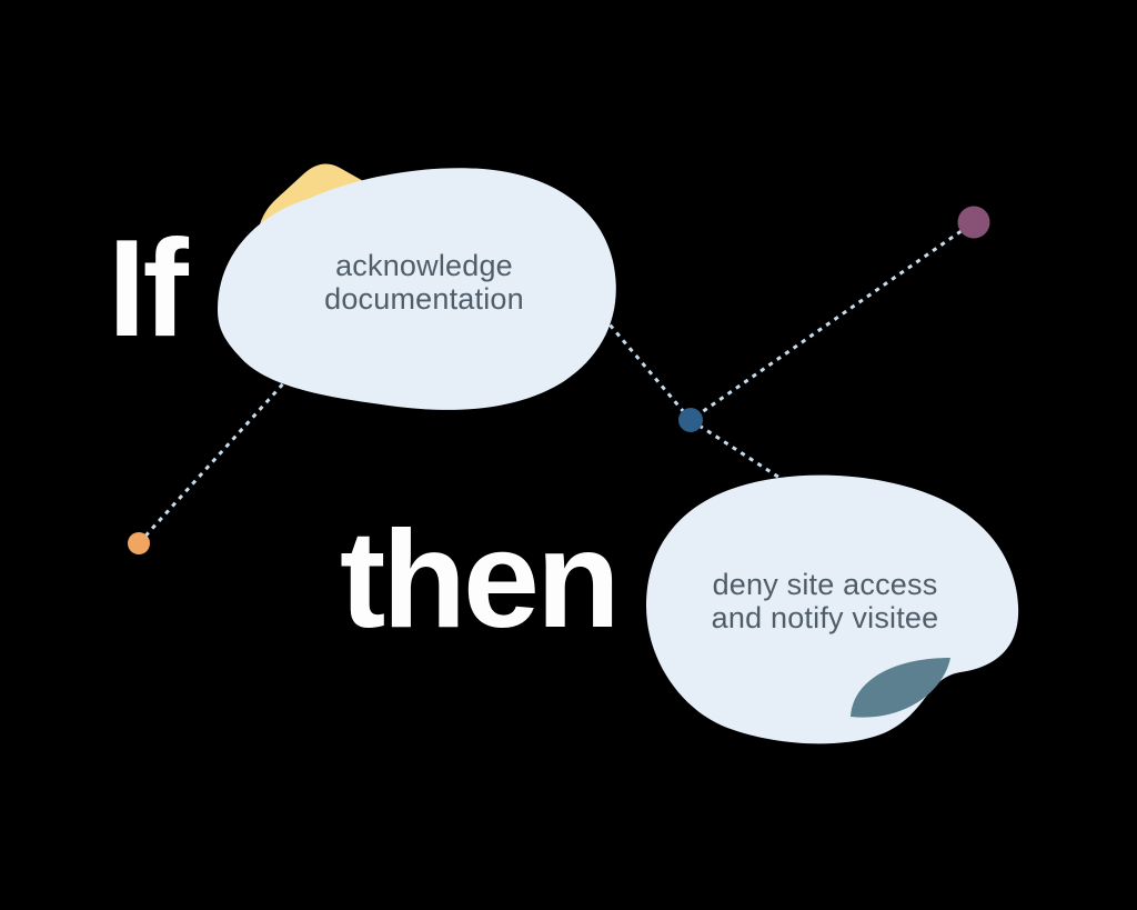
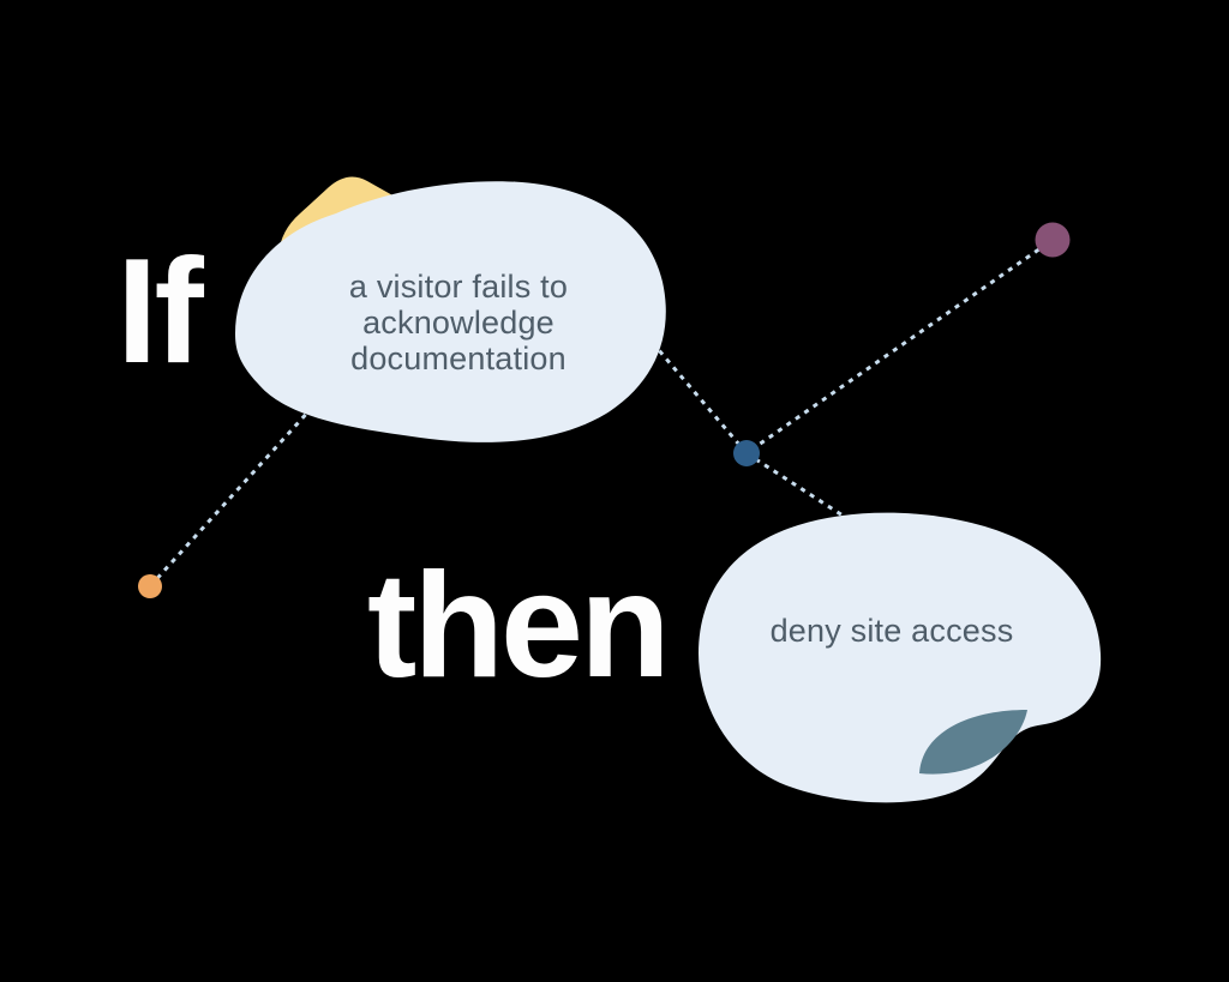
  If
  then
+ a visitor fails to
  acknowledge
  documentation
  deny site access
- and notify visitee
